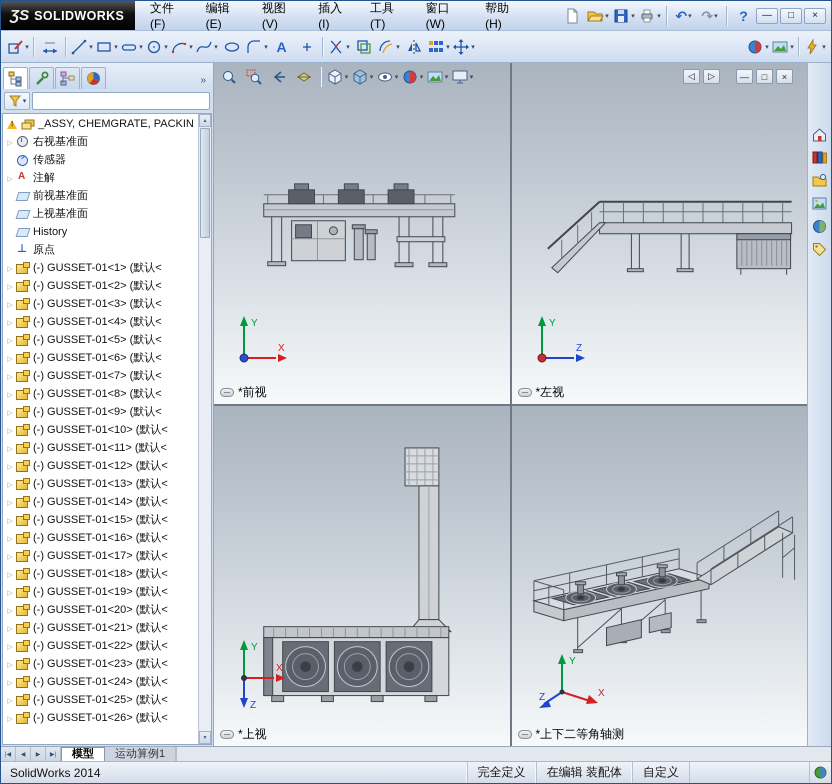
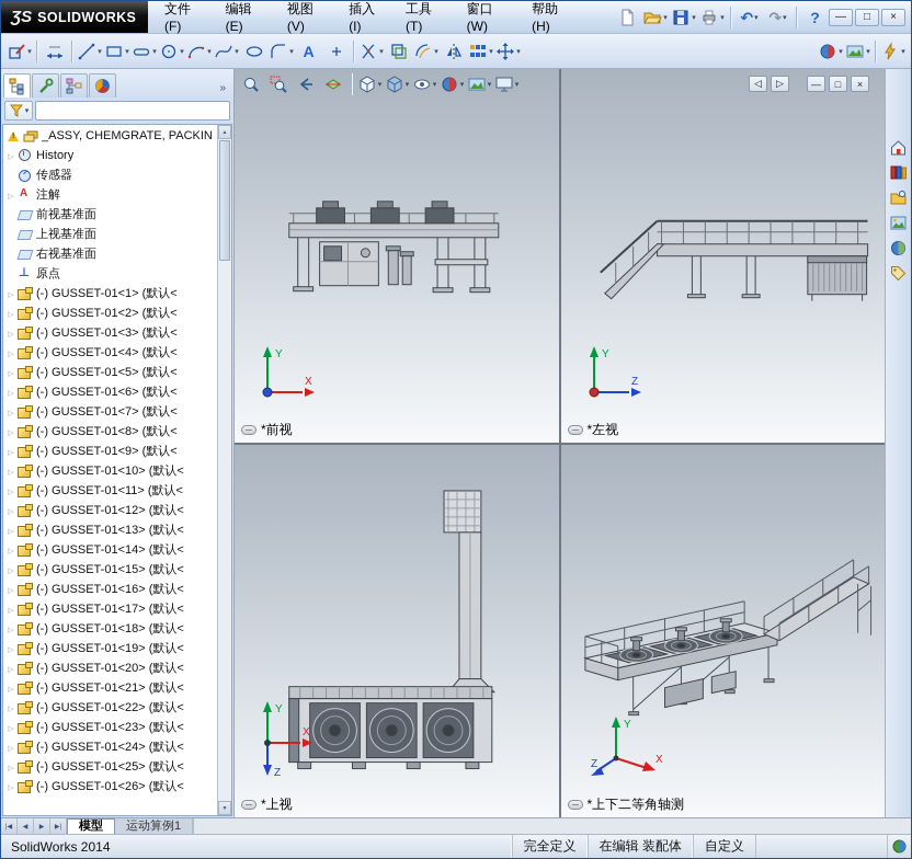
  ƷS
  SOLIDWORKS
  文件(F)
  编辑(E)
  视图(V)
  插入(I)
  工具(T)
  窗口(W)
  帮助(H)
  ↶
  ↷
  ?
  —
  □
  ×
  A
  »
  _ASSY, CHEMGRATE, PACKIN
- 右视基准面
+ History
  传感器
  注解
  前视基准面
  上视基准面
- History
+ 右视基准面
  原点
  (-) GUSSET-01<1> (默认<
  (-) GUSSET-01<2> (默认<
  (-) GUSSET-01<3> (默认<
  (-) GUSSET-01<4> (默认<
  (-) GUSSET-01<5> (默认<
  (-) GUSSET-01<6> (默认<
  (-) GUSSET-01<7> (默认<
  (-) GUSSET-01<8> (默认<
  (-) GUSSET-01<9> (默认<
  (-) GUSSET-01<10> (默认<
  (-) GUSSET-01<11> (默认<
  (-) GUSSET-01<12> (默认<
  (-) GUSSET-01<13> (默认<
  (-) GUSSET-01<14> (默认<
  (-) GUSSET-01<15> (默认<
  (-) GUSSET-01<16> (默认<
  (-) GUSSET-01<17> (默认<
  (-) GUSSET-01<18> (默认<
  (-) GUSSET-01<19> (默认<
  (-) GUSSET-01<20> (默认<
  (-) GUSSET-01<21> (默认<
  (-) GUSSET-01<22> (默认<
  (-) GUSSET-01<23> (默认<
  (-) GUSSET-01<24> (默认<
  (-) GUSSET-01<25> (默认<
  (-) GUSSET-01<26> (默认<
  Y
  X
  *前视
  Y
  Z
  *左视
  Y
  X
  Z
  *上视
  Y
  X
  Z
  *上下二等角轴测
  ◁
  ▷
  —
  □
  ×
  模型
  运动算例1
  SolidWorks 2014
  完全定义
  在编辑 装配体
  自定义
